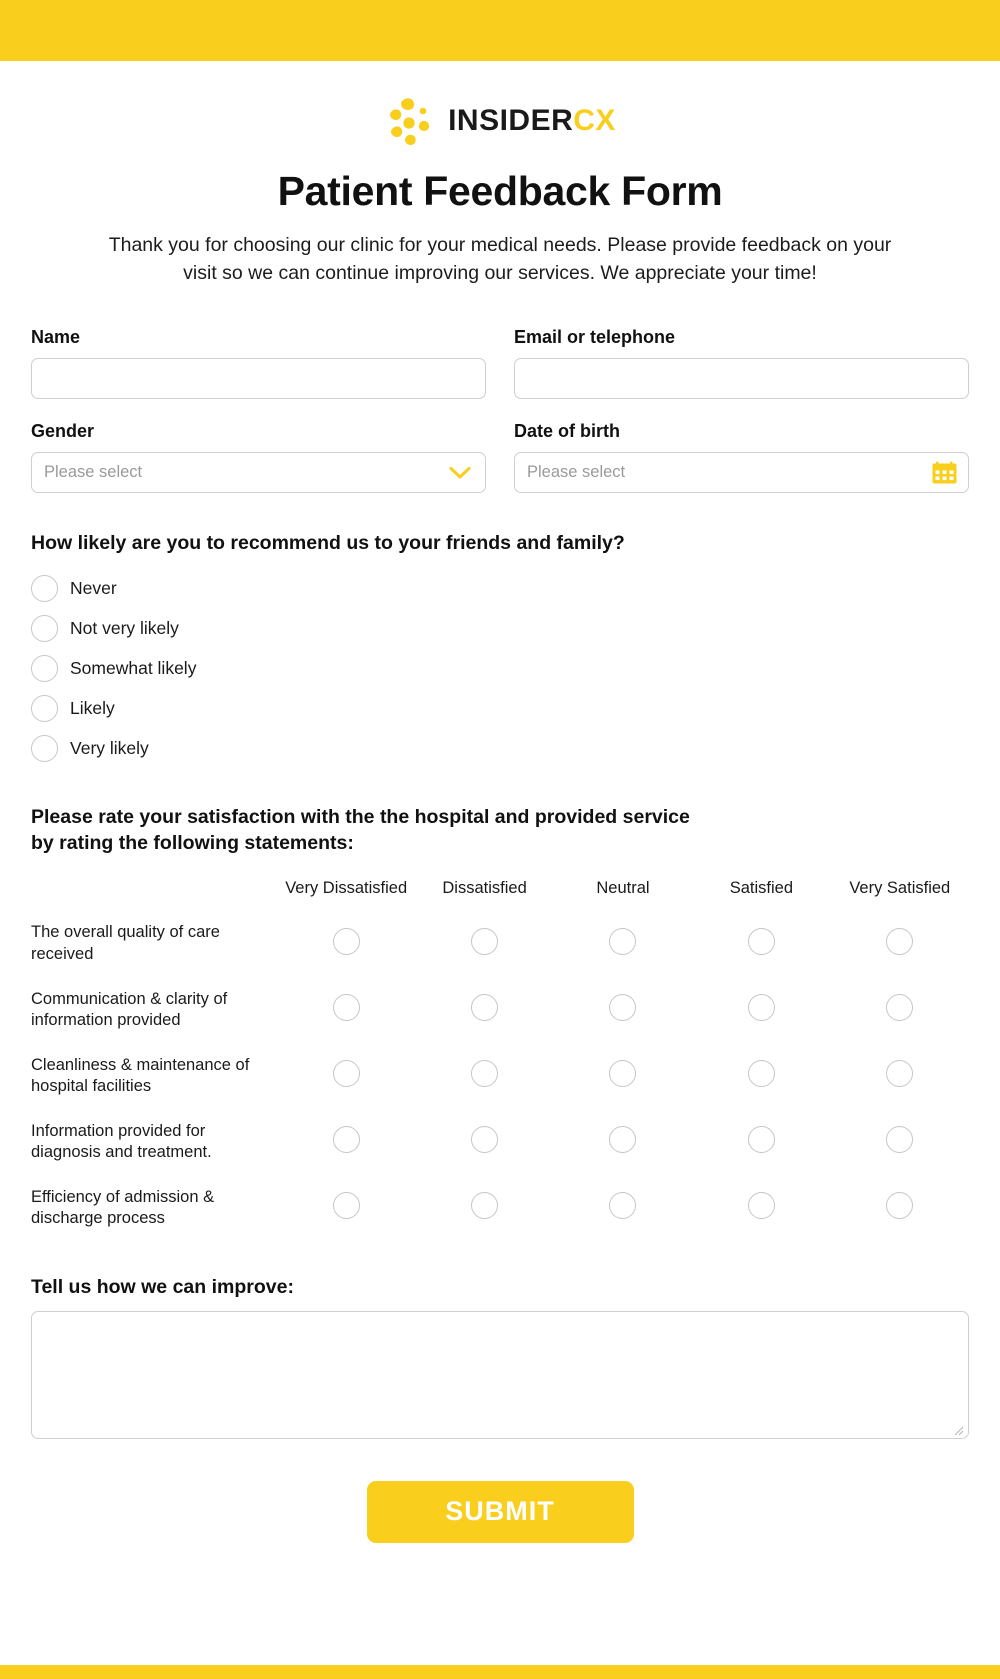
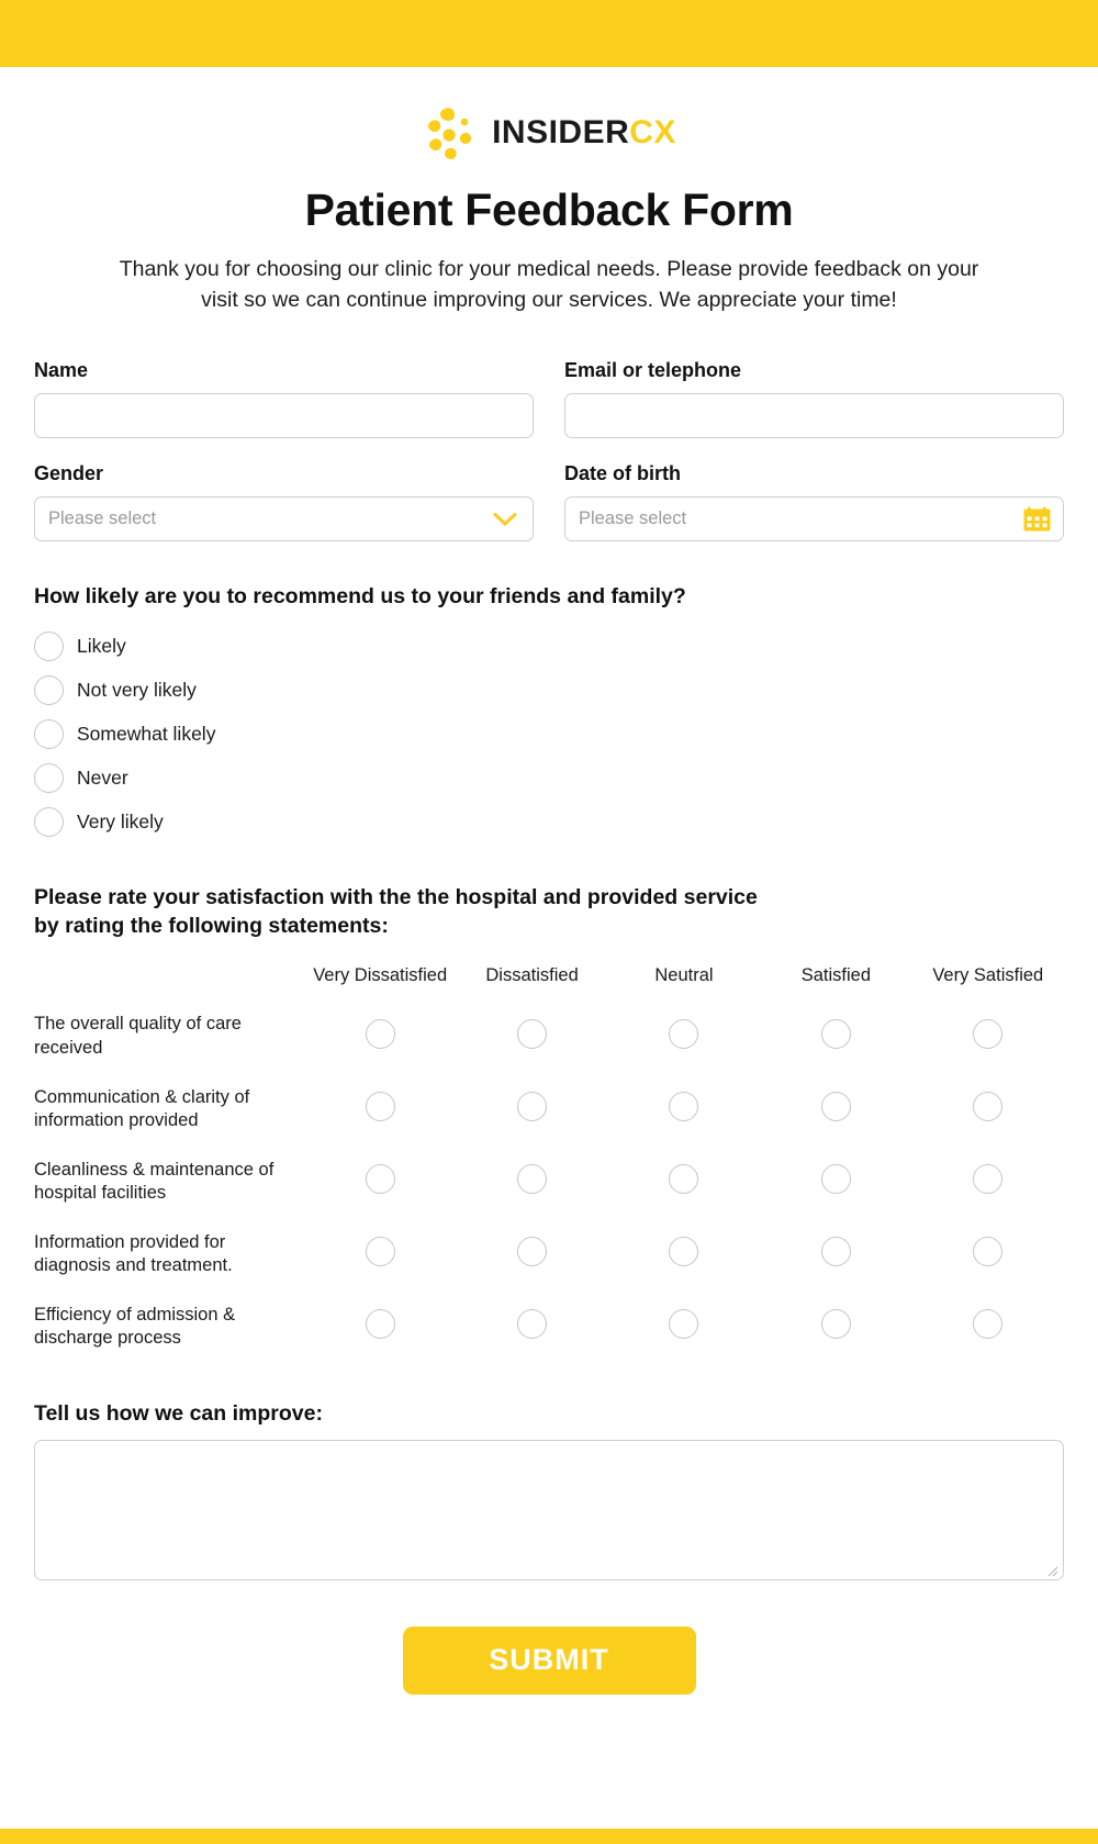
  INSIDERCX
  Patient Feedback Form
  Thank you for choosing our clinic for your medical needs. Please provide feedback on your visit so we can continue improving our services. We appreciate your time!
  Name
  Email or telephone
  Gender
  Please select
  Date of birth
  Please select
  How likely are you to recommend us to your friends and family?
- Never
+ Likely
  Not very likely
  Somewhat likely
- Likely
+ Never
  Very likely
  Please rate your satisfaction with the the hospital and provided service by rating the following statements:
  	Very Dissatisfied	Dissatisfied	Neutral	Satisfied	Very Satisfied
  The overall quality of care received
  Communication & clarity of information provided
  Cleanliness & maintenance of hospital facilities
  Information provided for diagnosis and treatment.
  Efficiency of admission & discharge process
  Tell us how we can improve:
  SUBMIT
